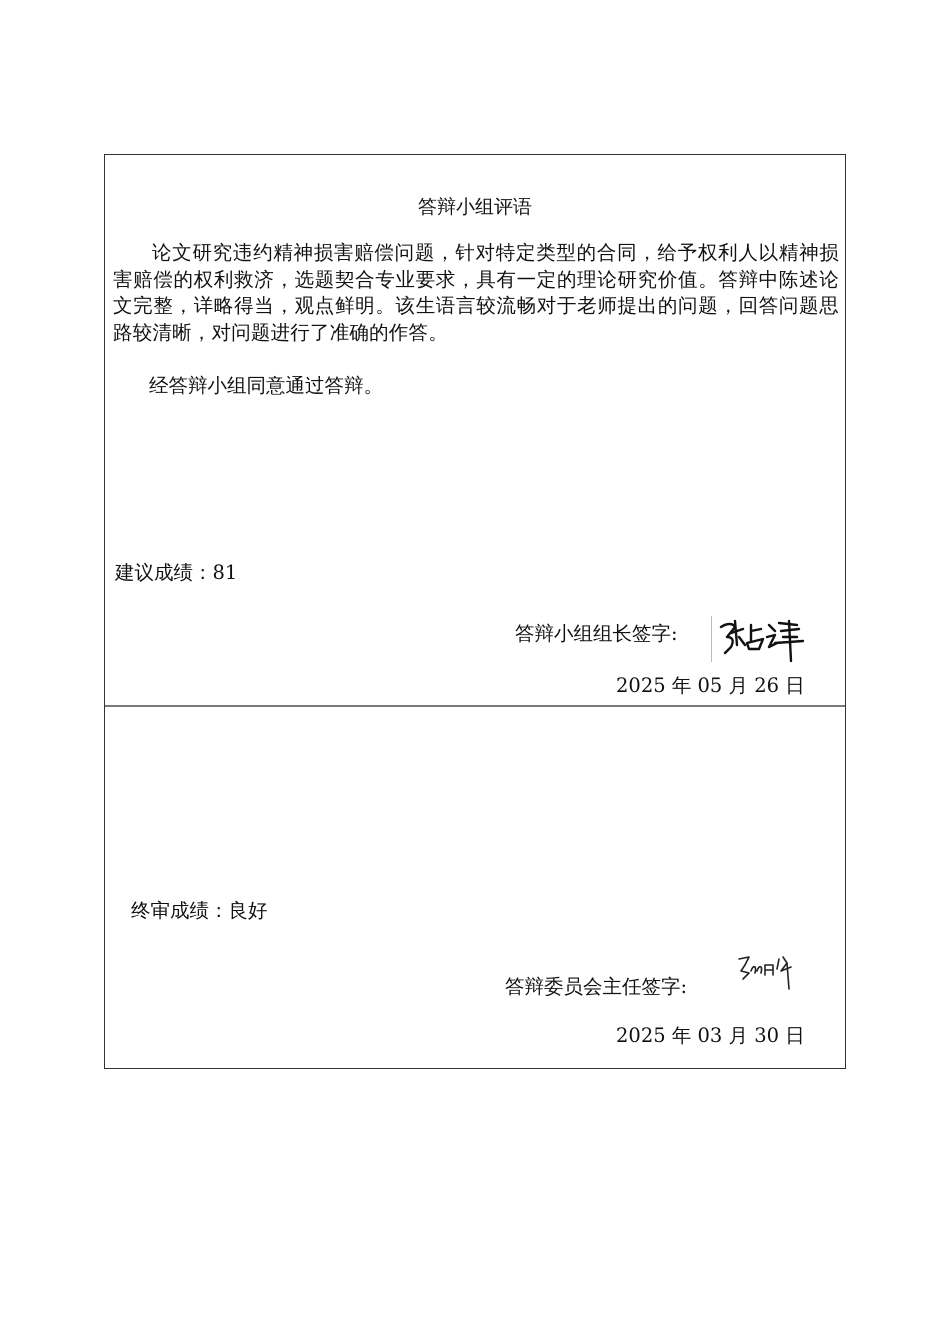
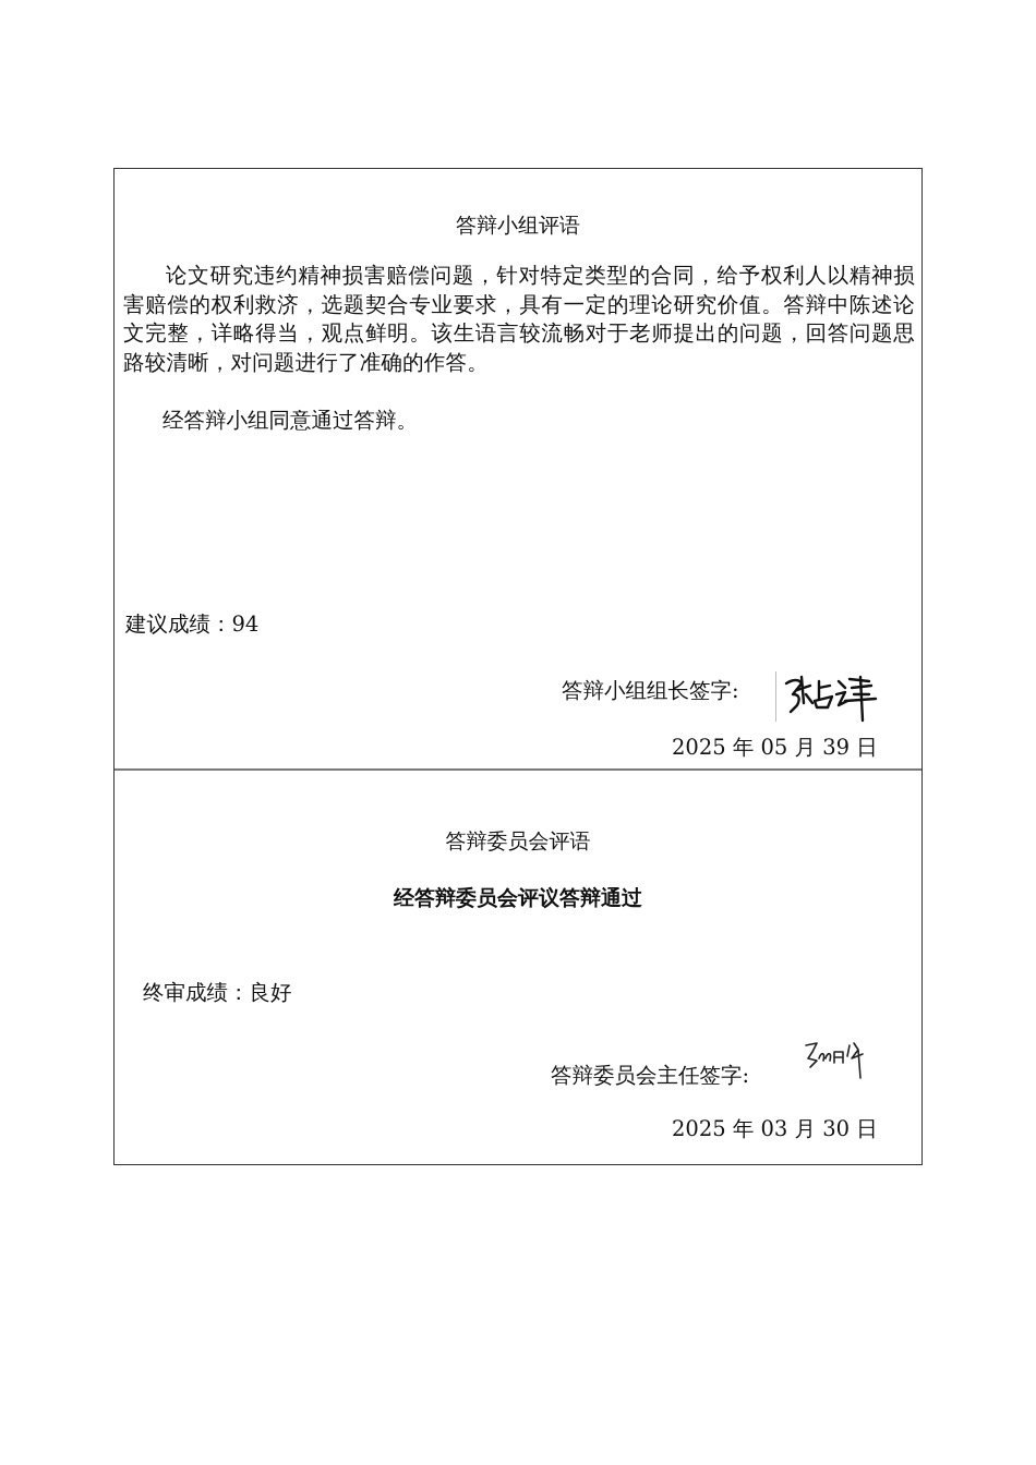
  答辩小组评语
  论文研究违约精神损害赔偿问题，针对特定类型的合同，给予权利人以精神损害赔偿的权利救济，选题契合专业要求，具有一定的理论研究价值。答辩中陈述论文完整，详略得当，观点鲜明。该生语言较流畅对于老师提出的问题，回答问题思路较清晰，对问题进行了准确的作答。
  经答辩小组同意通过答辩。
- 建议成绩：81
+ 建议成绩：94
  答辩小组组长签字:
- 2025 年 05 月 26 日
+ 2025 年 05 月 39 日
+ 答辩委员会评语
+ 经答辩委员会评议答辩通过
  终审成绩：良好
  答辩委员会主任签字:
  2025 年 03 月 30 日
